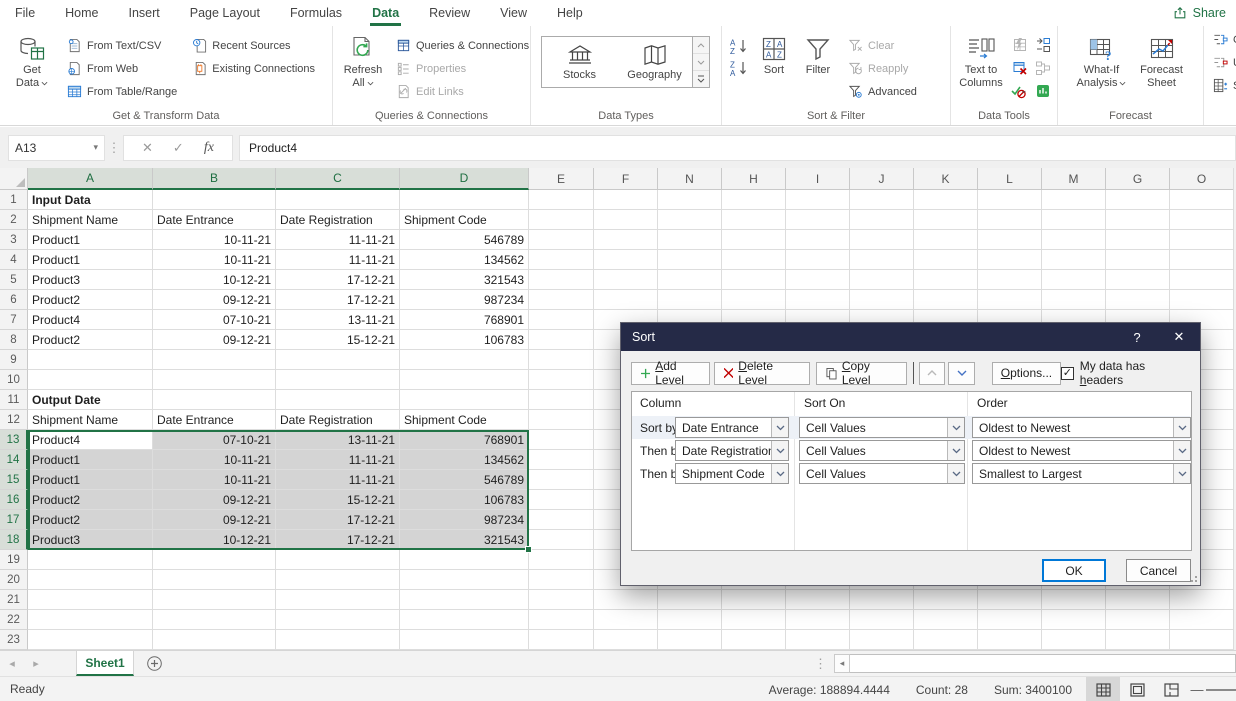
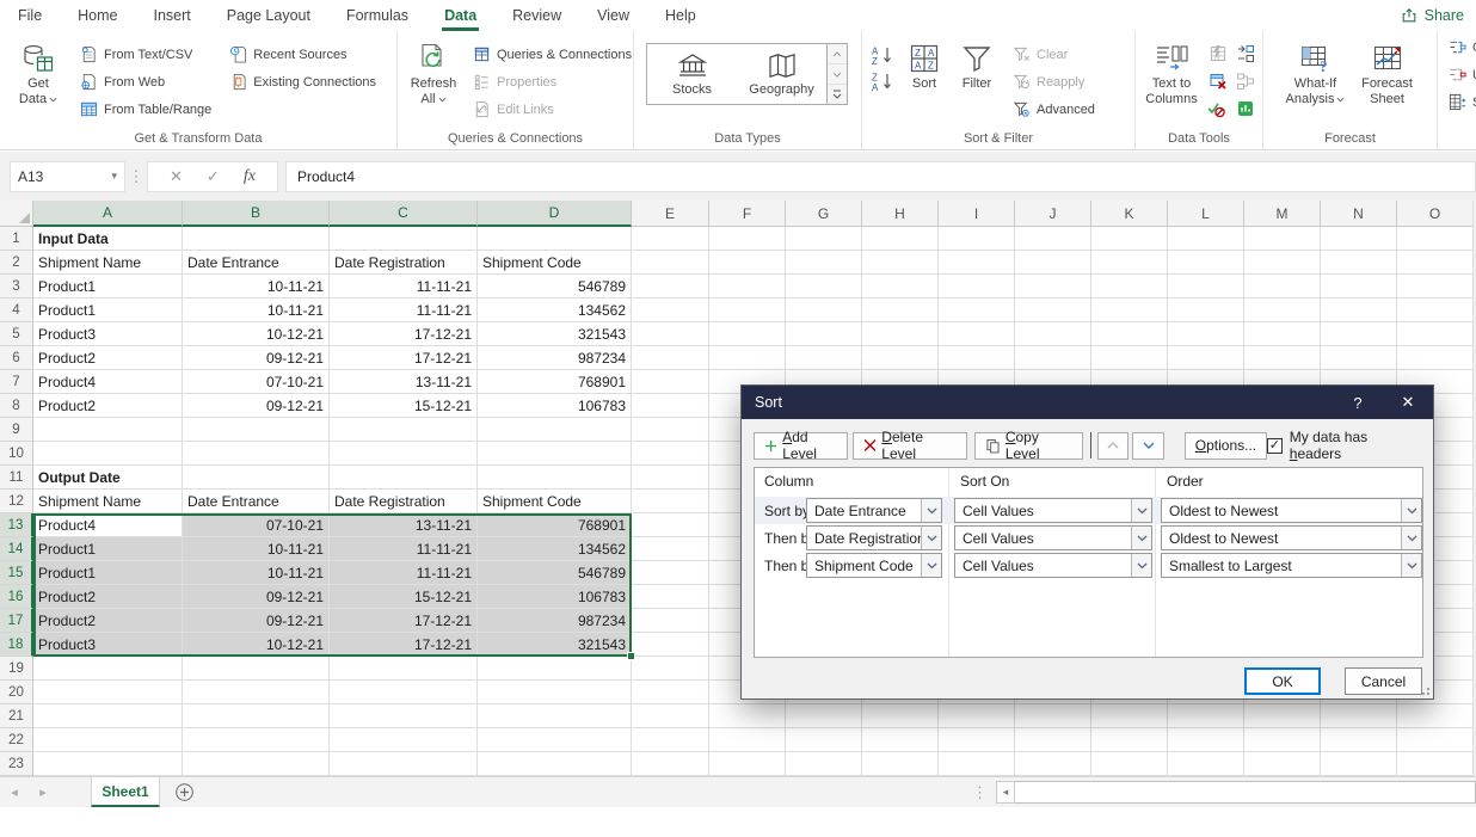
  File
  Home
  Insert
  Page Layout
  Formulas
  Data
  Review
  View
  Help
  Share
  Get
  Data
  From Text/CSV
  From Web
  From Table/Range
  Recent Sources
  Existing Connections
  Get & Transform Data
  Refresh
  All
  Queries & Connections
  Properties
  Edit Links
  Queries & Connections
  Stocks
  Geography
  Data Types
  A
  Z
  Z
  A
  Z
  A
  A
  Z
  Sort
  Filter
  Clear
  Reapply
  Advanced
  Sort & Filter
  Text to
  Columns
  Data Tools
  ?
  What-If
  Analysis
  Forecast
  Sheet
  Forecast
  A13
  ▾
  ⋮
  ✕
  ✓
  fx
  Product4
  A
  B
  C
  D
  E
  F
- N
+ G
  H
  I
  J
  K
  L
  M
- G
+ N
  O
  1
  Input Data
  2
  Shipment Name
  Date Entrance
  Date Registration
  Shipment Code
  3
  Product1
  10-11-21
  11-11-21
  546789
  4
  Product1
  10-11-21
  11-11-21
  134562
  5
  Product3
  10-12-21
  17-12-21
  321543
  6
  Product2
  09-12-21
  17-12-21
  987234
  7
  Product4
  07-10-21
  13-11-21
  768901
  8
  Product2
  09-12-21
  15-12-21
  106783
  9
  10
  11
  Output Date
  12
  Shipment Name
  Date Entrance
  Date Registration
  Shipment Code
  13
  Product4
  07-10-21
  13-11-21
  768901
  14
  Product1
  10-11-21
  11-11-21
  134562
  15
  Product1
  10-11-21
  11-11-21
  546789
  16
  Product2
  09-12-21
  15-12-21
  106783
  17
  Product2
  09-12-21
  17-12-21
  987234
  18
  Product3
  10-12-21
  17-12-21
  321543
  19
  20
  21
  22
  23
  Sort
  ?
  ✕
  Add Level
  Delete Level
  Copy Level
  Options...
  ✓
  My data has headers
  Column
  Sort On
  Order
  Sort b
  Date Entrance
  Cell Values
  Oldest to Newest
  Date Registratio
  Cell Values
  Oldest to Newest
  Shipment Code
  Cell Values
  Smallest to Largest
  OK
  Cancel
  ◂
  ▸
  Sheet1
  ⋮
  ◂
- Ready
- Average: 188894.4444
- Count: 28
- Sum: 3400100
- —
